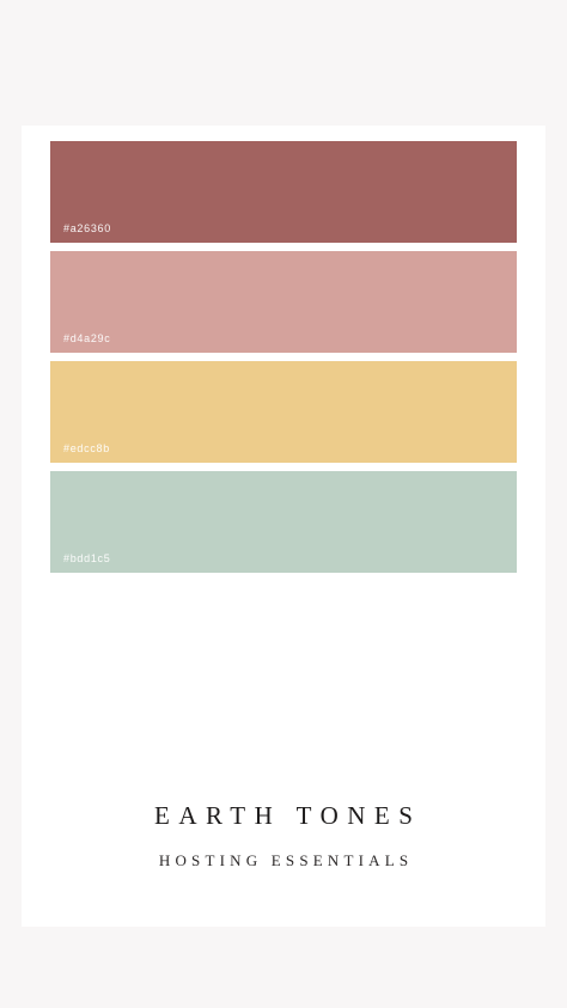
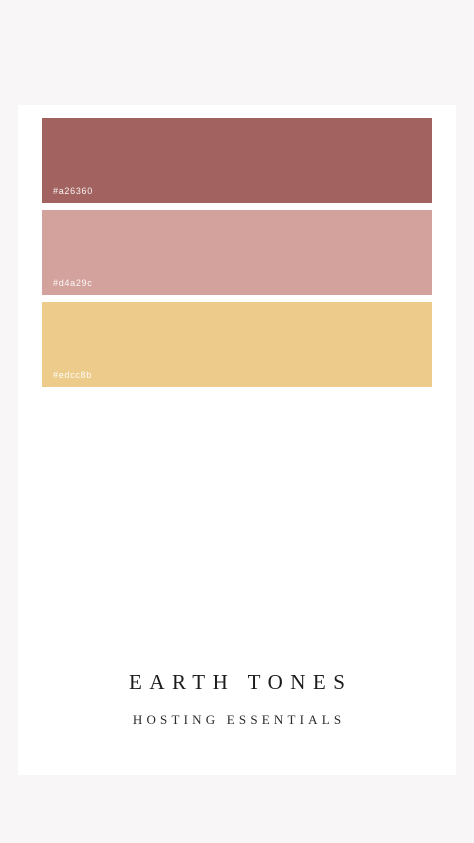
  #a26360
  #d4a29c
  #edcc8b
- #bdd1c5
  EARTH TONES
  HOSTING ESSENTIALS
